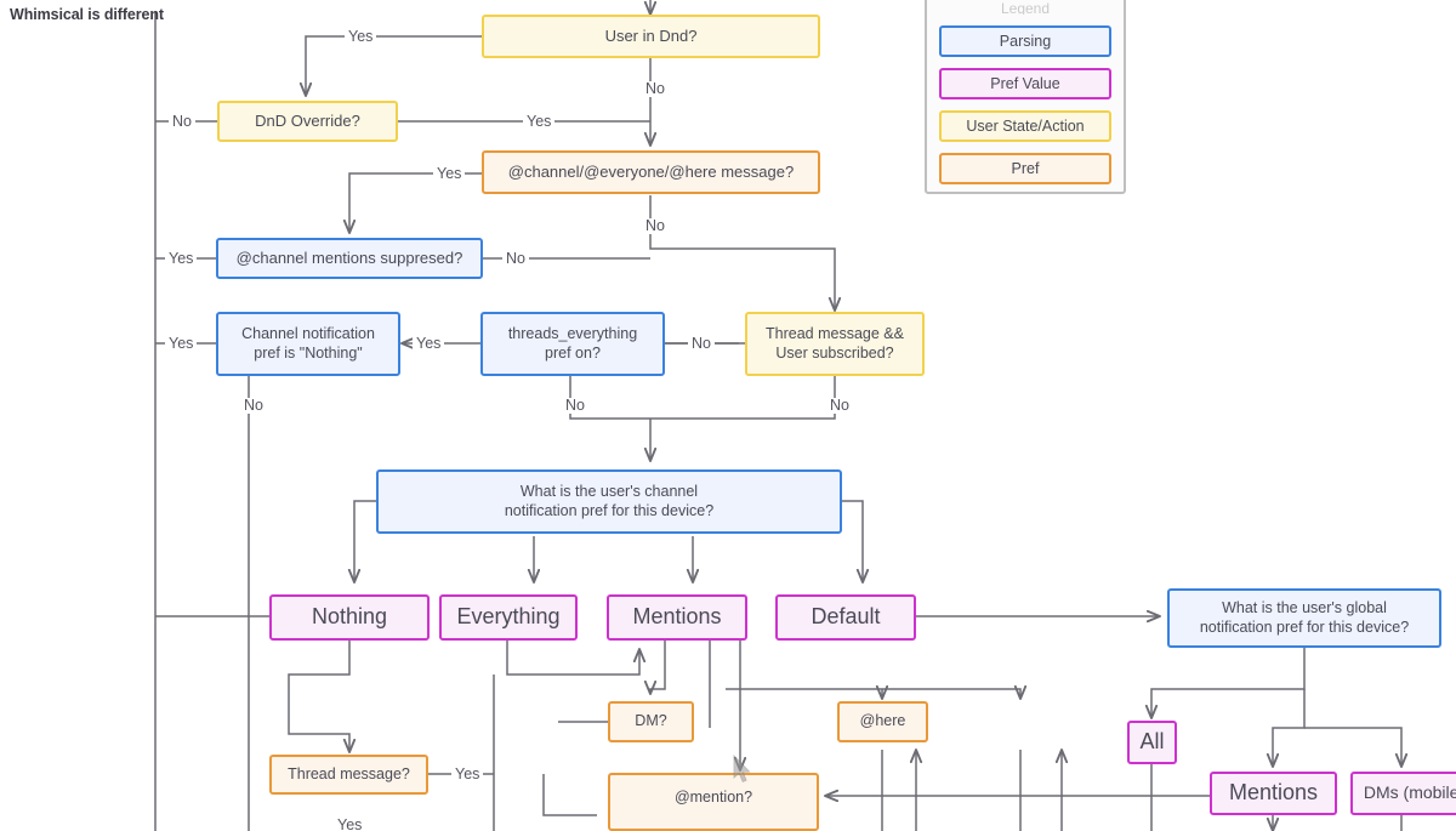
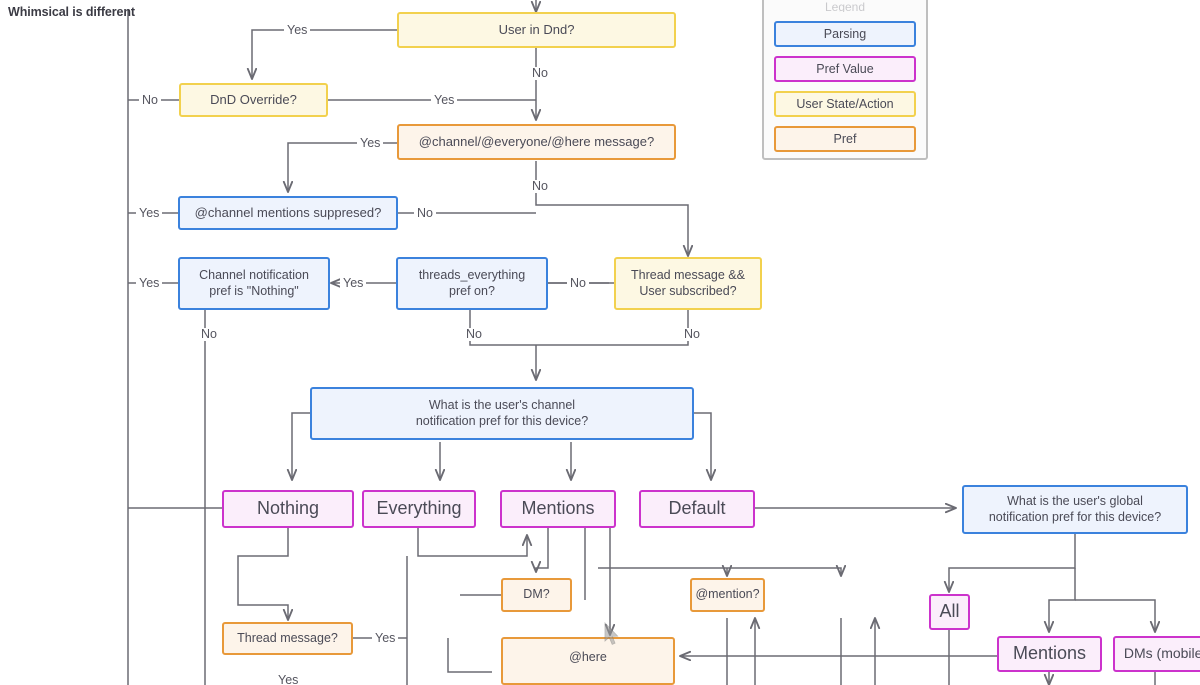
  Whimsical is different
  Legend
  Parsing
  Pref Value
  User State/Action
  Pref
  User in Dnd?
  DnD Override?
  @channel/@everyone/@here message?
  @channel mentions suppresed?
  Thread message &&
  User subscribed?
  threads_everything
  pref on?
  Channel notification
  pref is "Nothing"
  What is the user's channel
  notification pref for this device?
  Nothing
  Everything
  Mentions
  Default
  What is the user's global
  notification pref for this device?
  DM?
- @here
+ @mention?
  All
  Mentions
  DMs (mobile
  Thread message?
- @mention?
+ @here
  Yes
  No
  No
  Yes
  Yes
  No
  Yes
  No
  Yes
  Yes
  No
  No
  No
  No
  Yes
  Yes
